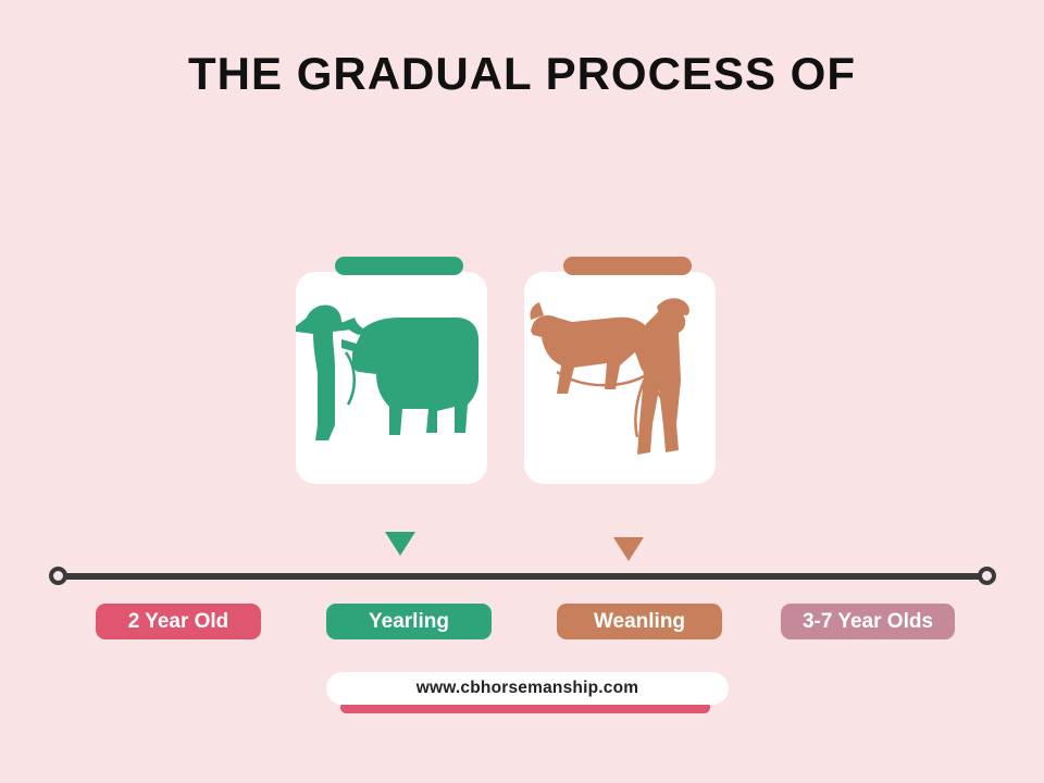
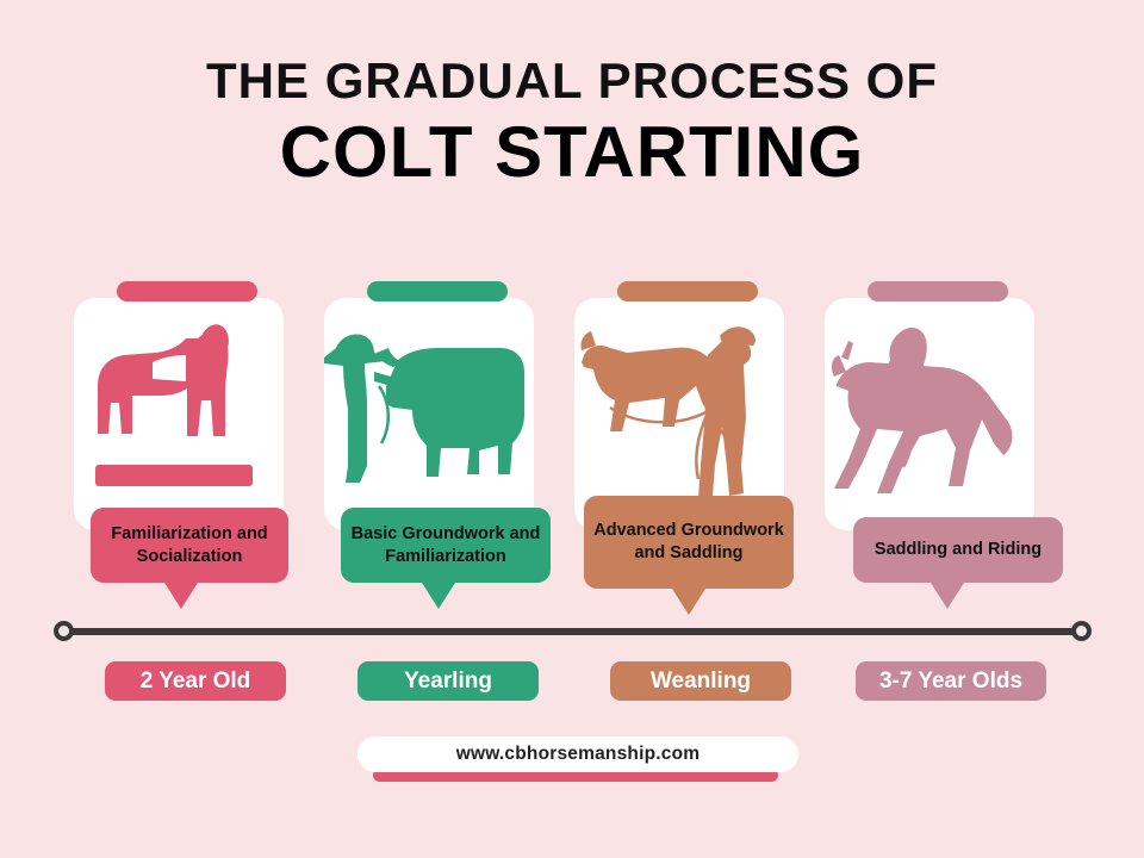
  THE GRADUAL PROCESS OF
+ COLT STARTING
+ Familiarization and Socialization
+ Basic Groundwork and Familiarization
+ Advanced Groundwork and Saddling
+ Saddling and Riding
  2 Year Old
  Yearling
  Weanling
  3-7 Year Olds
  www.cbhorsemanship.com
